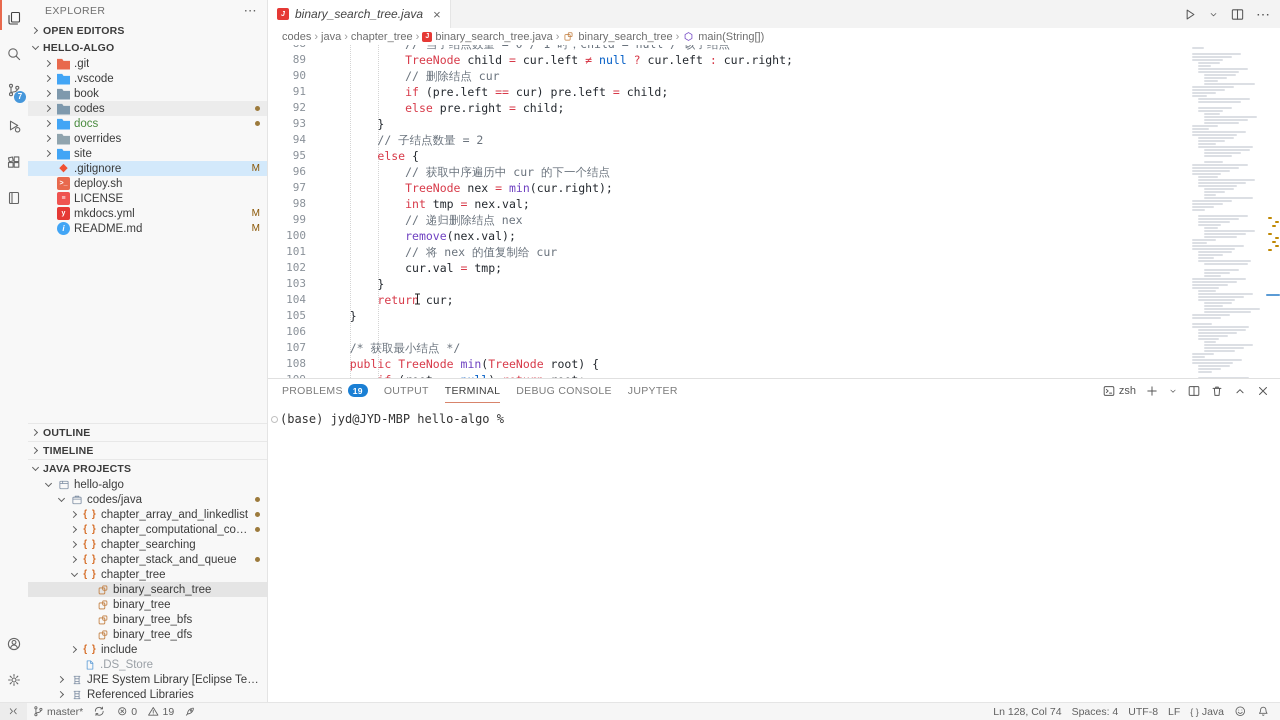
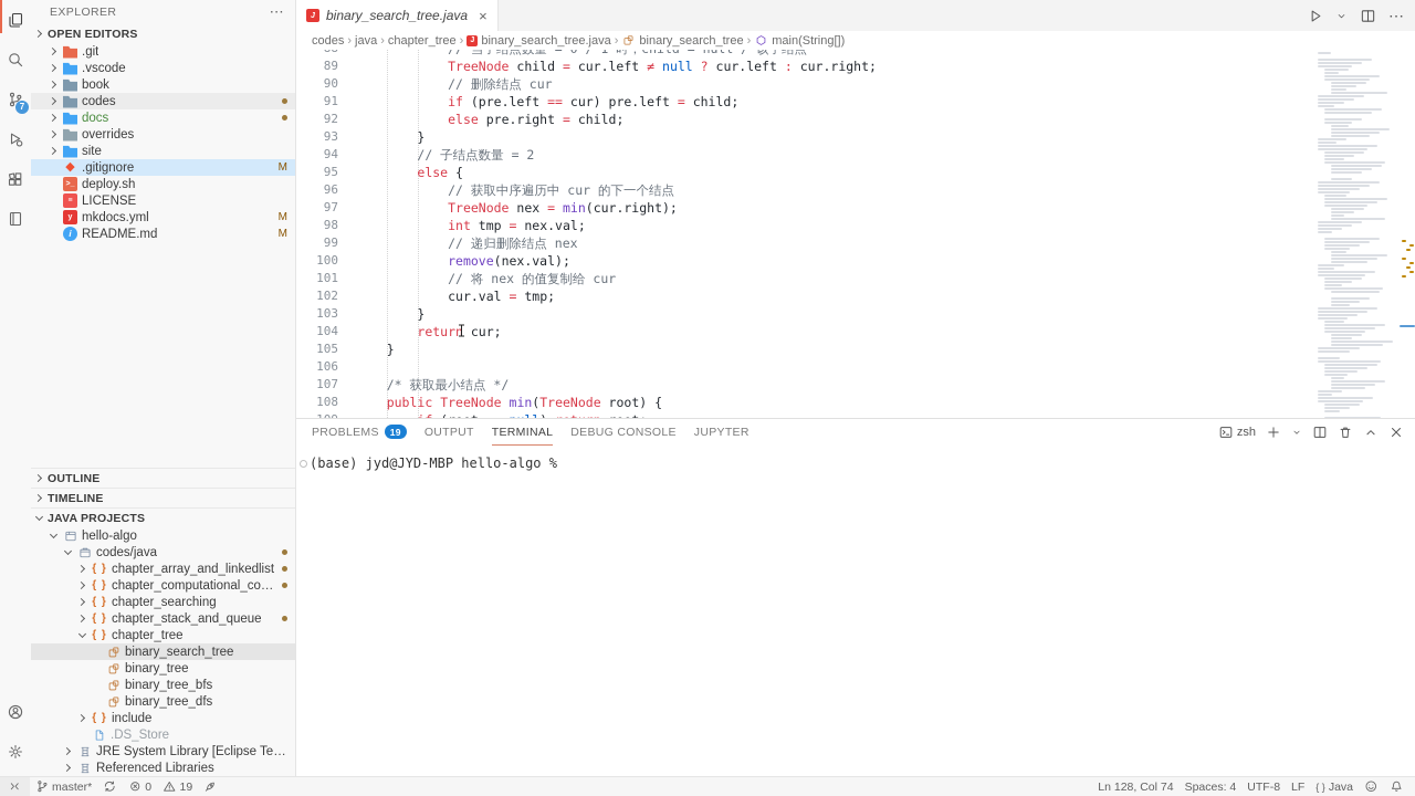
  7
  EXPLORER
  ⋯
  OPEN EDITORS
- HELLO-ALGO
  .git
  .vscode
  book
  codes
  docs
  overrides
  site
  ◆
  .gitignore
  M
  deploy.sh
  LICENSE
  mkdocs.yml
  M
  i
  README.md
  M
  OUTLINE
  TIMELINE
  JAVA PROJECTS
  hello-algo
  codes/java
  { }
  chapter_array_and_linkedlist
  { }
  chapter_computational_comp
  { }
  chapter_searching
  { }
  chapter_stack_and_queue
  { }
  chapter_tree
  binary_search_tree
  binary_tree
  binary_tree_bfs
  binary_tree_dfs
  { }
  include
  .DS_Store
  JRE System Library [Eclipse Temu
  Referenced Libraries
  binary_search_tree.java
  ×
  ⋯
  codes
  ›
  java
  ›
  chapter_tree
  ›
  binary_search_tree.java
  ›
  binary_search_tree
  ›
  main(String[])
  89
  TreeNode child = cur.left ≠ null ? cur.left : cur.right;
  90
  // 删除结点 cur
  91
  if (pre.left == cur) pre.left = child;
  92
  else pre.right = child;
  93
  }
  94
  // 子结点数量 = 2
  95
  else {
  96
  // 获取中序遍历中 cur 的下一个结点
  97
  TreeNode nex = min(cur.right);
  98
  int tmp = nex.val;
  99
  // 递归删除结点 nex
  100
  remove(nex.val);
  101
  // 将 nex 的值复制给 cur
  102
  cur.val = tmp;
  103
  }
  104
  return cur;
  105
  }
  106
  107
  /* 获取最小结点 */
  108
  public TreeNode min(TreeNode root) {
  PROBLEMS
  19
  OUTPUT
  TERMINAL
  DEBUG CONSOLE
  JUPYTER
  zsh
  (base) jyd@JYD-MBP hello-algo %
  master*
  0
  19
  Ln 128, Col 74
  Spaces: 4
  UTF-8
  LF
  { }
  Java
